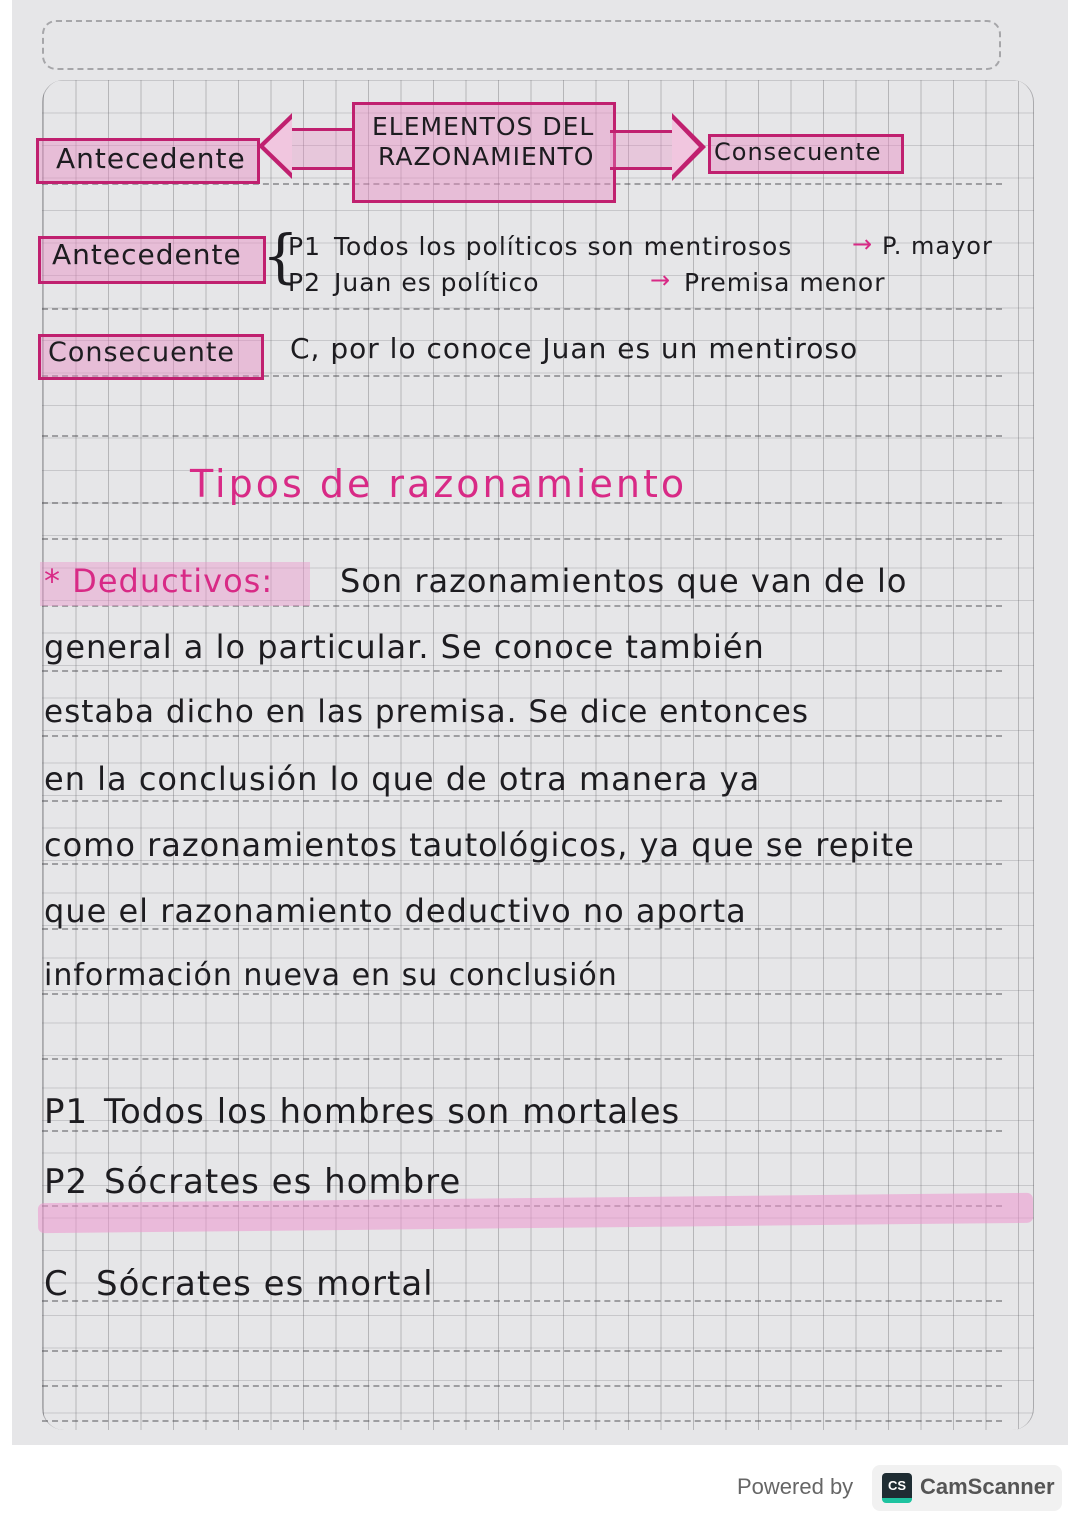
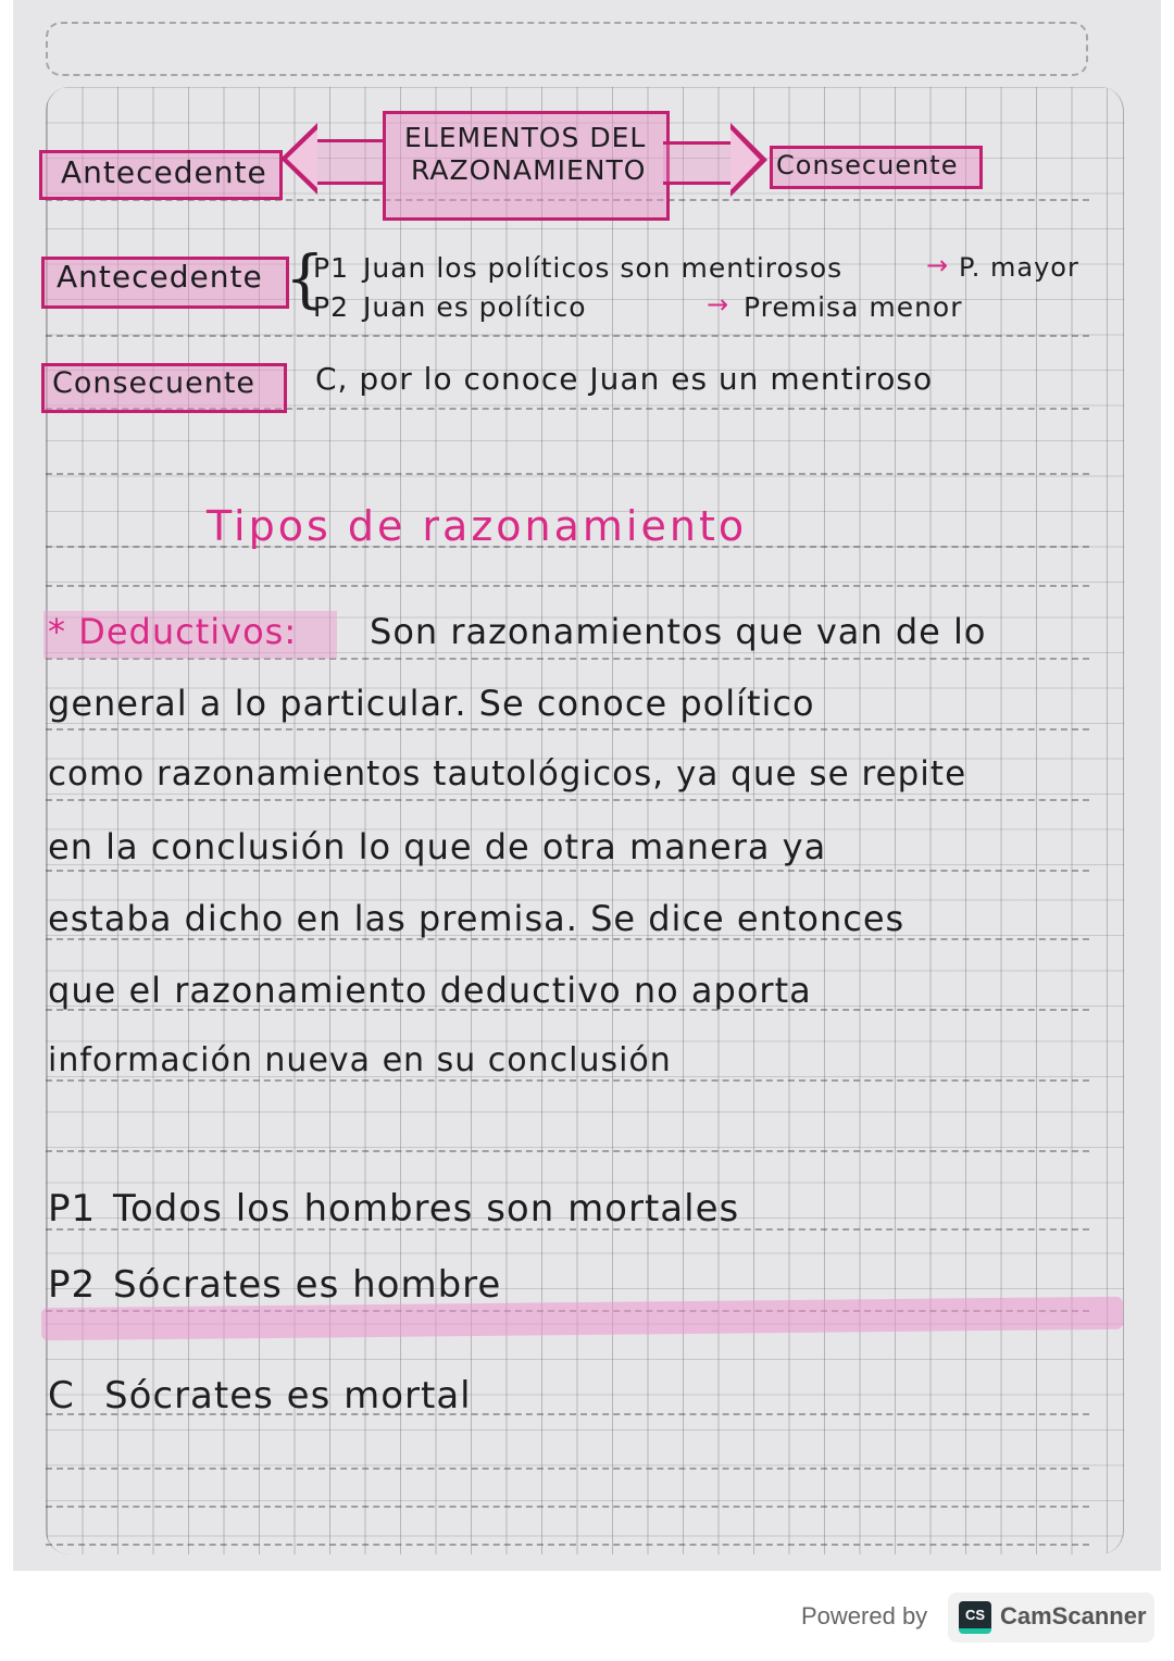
  ELEMENTOS DEL
  RAZONAMIENTO
  Antecedente
  Consecuente
  Antecedente
  {
  P1
- Todos los políticos son mentirosos
+ Juan los políticos son mentirosos
  →
  P. mayor
  P2
  Juan es político
  →
  Premisa menor
  Consecuente
  C, por lo conoce Juan es un mentiroso
  Tipos de razonamiento
  * Deductivos:
  Son razonamientos que van de lo
- general a lo particular. Se conoce también
+ general a lo particular. Se conoce político
- estaba dicho en las premisa. Se dice entonces
+ como razonamientos tautológicos, ya que se repite
  en la conclusión lo que de otra manera ya
- como razonamientos tautológicos, ya que se repite
+ estaba dicho en las premisa. Se dice entonces
  que el razonamiento deductivo no aporta
  información nueva en su conclusión
  P1
  Todos los hombres son mortales
  P2
  Sócrates es hombre
  C
  Sócrates es mortal
  Powered by
  CS
  CamScanner
